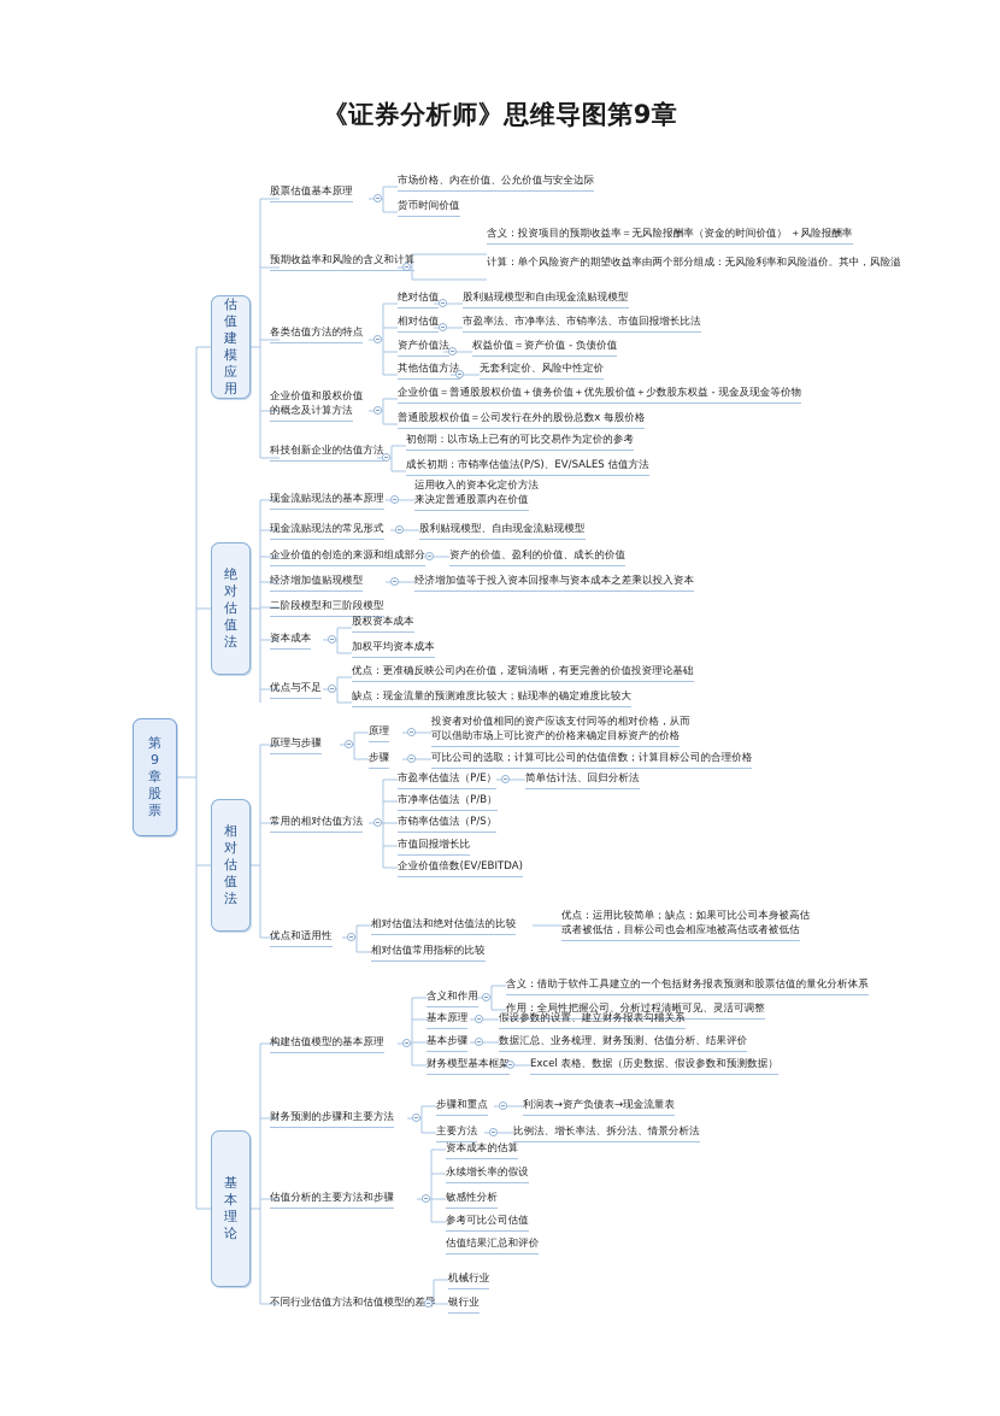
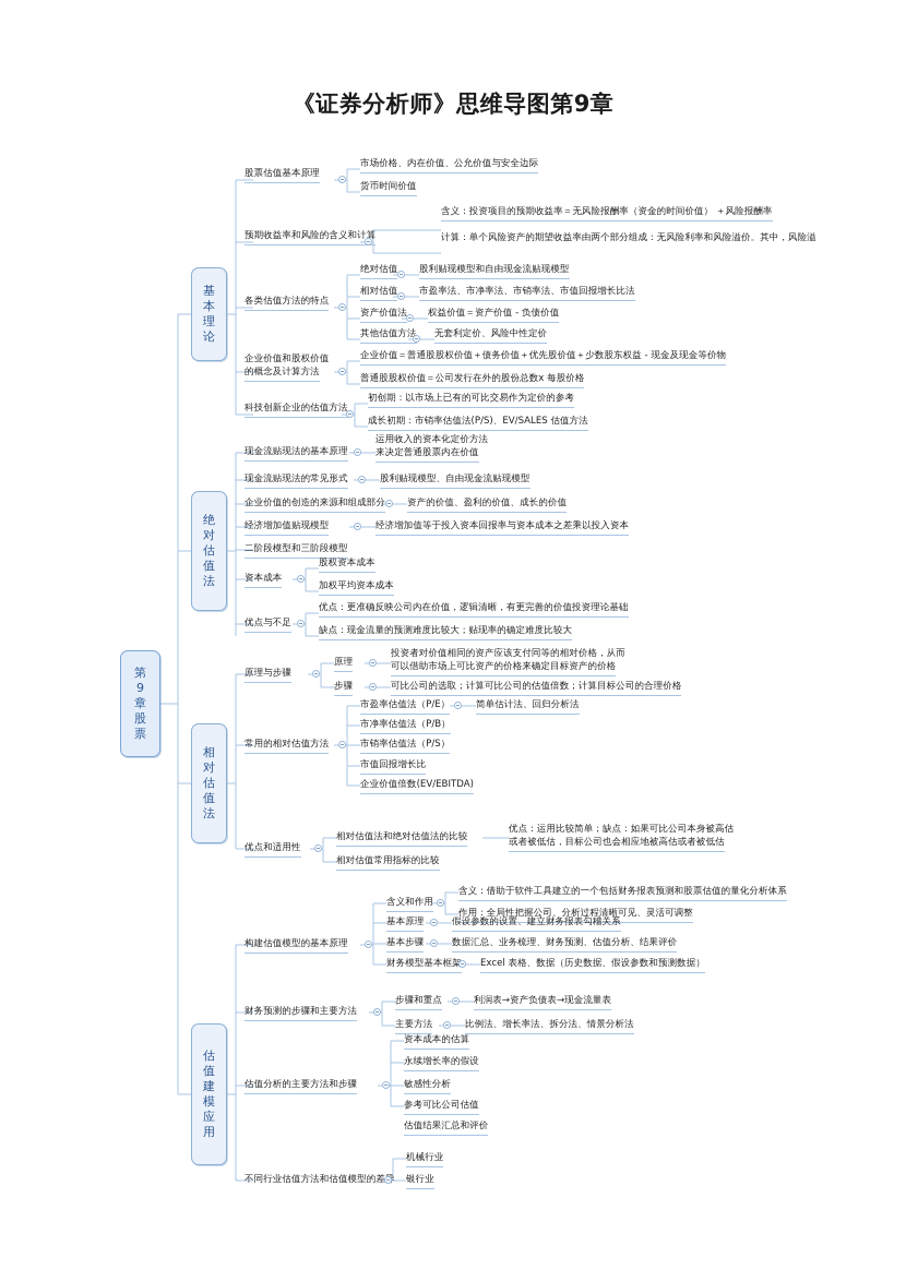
  《证券分析师》思维导图第9章
  第9章股票
- 估值建模应用
+ 基本理论
  绝对估值法
  相对估值法
- 基本理论
+ 估值建模应用
  股票估值基本原理
  市场价格、内在价值、公允价值与安全边际
  货币时间价值
  预期收益率和风险的含义和计算
  含义：投资项目的预期收益率＝无风险报酬率（资金的时间价值） ＋风险报酬率
  计算：单个风险资产的期望收益率由两个部分组成：无风险利率和风险溢价。其中，风险溢
  各类估值方法的特点
  绝对估值
  股利贴现模型和自由现金流贴现模型
  相对估值
  市盈率法、市净率法、市销率法、市值回报增长比法
  资产价值法
  权益价值＝资产价值 - 负债价值
  其他估值方法
  无套利定价、风险中性定价
  企业价值和股权价值
  的概念及计算方法
  企业价值＝普通股股权价值＋债务价值＋优先股价值＋少数股东权益 - 现金及现金等价物
  普通股股权价值＝公司发行在外的股份总数x 每股价格
  科技创新企业的估值方法
  初创期：以市场上已有的可比交易作为定价的参考
  成长初期：市销率估值法(P/S)、EV/SALES 估值方法
  现金流贴现法的基本原理
  运用收入的资本化定价方法
  来决定普通股票内在价值
  现金流贴现法的常见形式
  股利贴现模型、自由现金流贴现模型
  企业价值的创造的来源和组成部分
  资产的价值、盈利的价值、成长的价值
  经济增加值贴现模型
  经济增加值等于投入资本回报率与资本成本之差乘以投入资本
  二阶段模型和三阶段模型
  资本成本
  股权资本成本
  加权平均资本成本
  优点与不足
  优点：更准确反映公司内在价值，逻辑清晰，有更完善的价值投资理论基础
  缺点：现金流量的预测难度比较大；贴现率的确定难度比较大
  原理与步骤
  原理
  投资者对价值相同的资产应该支付同等的相对价格，从而
  可以借助市场上可比资产的价格来确定目标资产的价格
  步骤
  可比公司的选取；计算可比公司的估值倍数；计算目标公司的合理价格
  常用的相对估值方法
  市盈率估值法（P/E）
  简单估计法、回归分析法
  市净率估值法（P/B）
  市销率估值法（P/S）
  市值回报增长比
  企业价值倍数(EV/EBITDA)
  优点和适用性
  相对估值法和绝对估值法的比较
  优点：运用比较简单；缺点：如果可比公司本身被高估
  或者被低估，目标公司也会相应地被高估或者被低估
  相对估值常用指标的比较
  构建估值模型的基本原理
  含义和作用
  含义：借助于软件工具建立的一个包括财务报表预测和股票估值的量化分析体系
  作用：全局性把握公司、分析过程清晰可见、灵活可调整
  基本原理
  假设参数的设置、建立财务报表勾稽关系
  基本步骤
  数据汇总、业务梳理、财务预测、估值分析、结果评价
  财务模型基本框架
  Excel 表格、数据（历史数据、假设参数和预测数据）
  财务预测的步骤和主要方法
  步骤和重点
  利润表→资产负债表→现金流量表
  主要方法
  比例法、增长率法、拆分法、情景分析法
  估值分析的主要方法和步骤
  资本成本的估算
  永续增长率的假设
  敏感性分析
  参考可比公司估值
  估值结果汇总和评价
  不同行业估值方法和估值模型的差
  机械行业
  银行业
